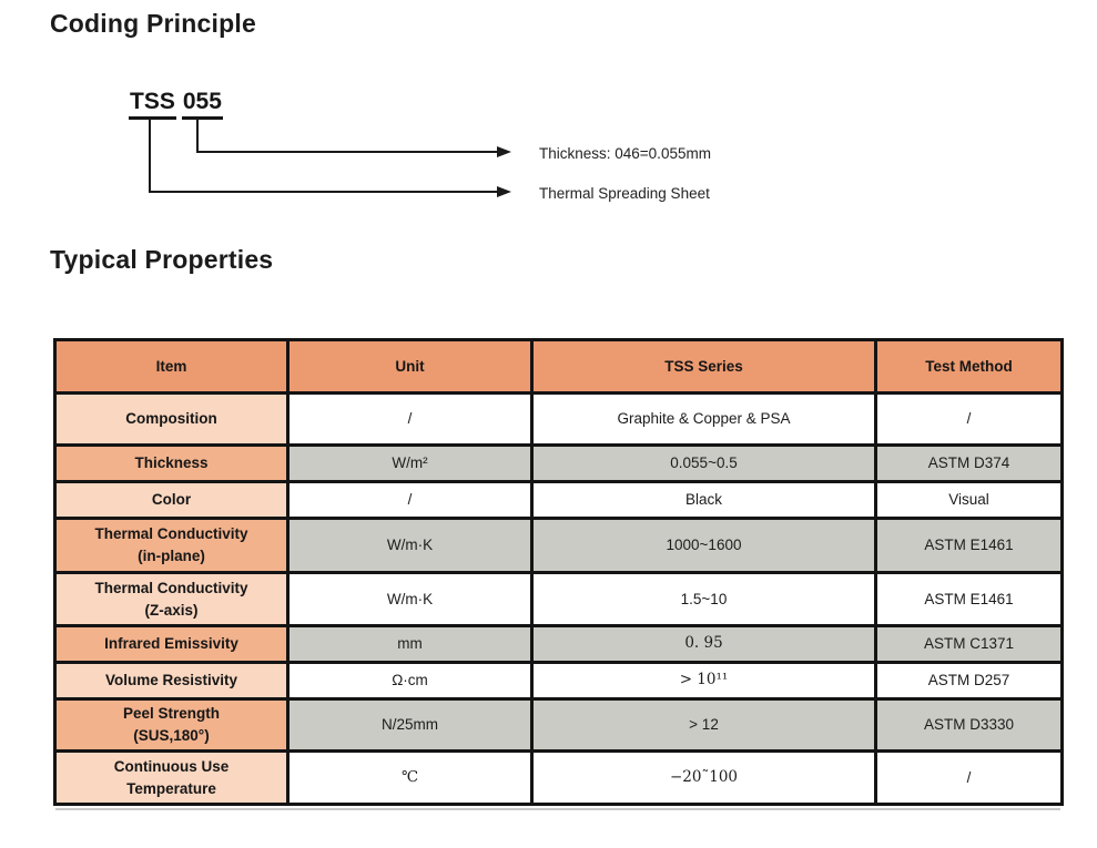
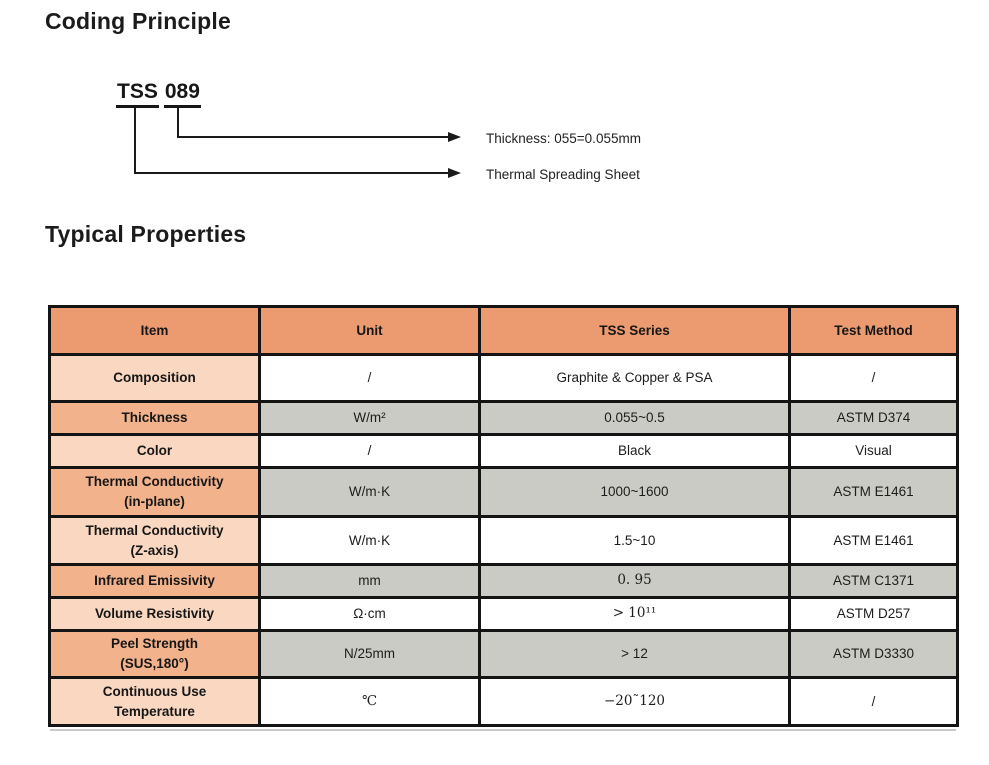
  Coding Principle
- TSS 055
+ TSS 089
- Thickness: 046=0.055mm
+ Thickness: 055=0.055mm
  Thermal Spreading Sheet
  Typical Properties
  Item	Unit	TSS Series	Test Method
  Composition	/	Graphite & Copper & PSA	/
  Thickness	W/m²	0.055~0.5	ASTM D374
  Color	/	Black	Visual
  Thermal Conductivity (in-plane)	W/m·K	1000~1600	ASTM E1461
  Thermal Conductivity (Z-axis)	W/m·K	1.5~10	ASTM E1461
  Infrared Emissivity	mm	0. 95	ASTM C1371
  Volume Resistivity	Ω·cm	> 10¹¹	ASTM D257
  Peel Strength (SUS,180°)	N/25mm	> 12	ASTM D3330
- Continuous Use Temperature	℃	−20˜100	/
+ Continuous Use Temperature	℃	−20˜120	/
